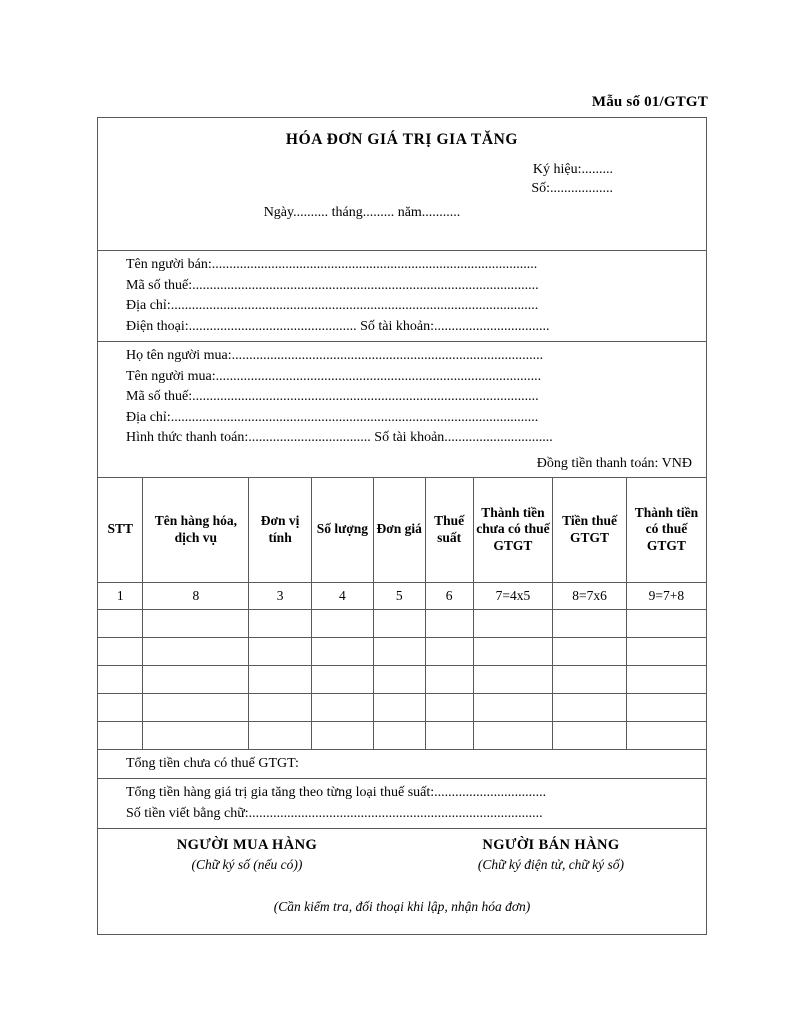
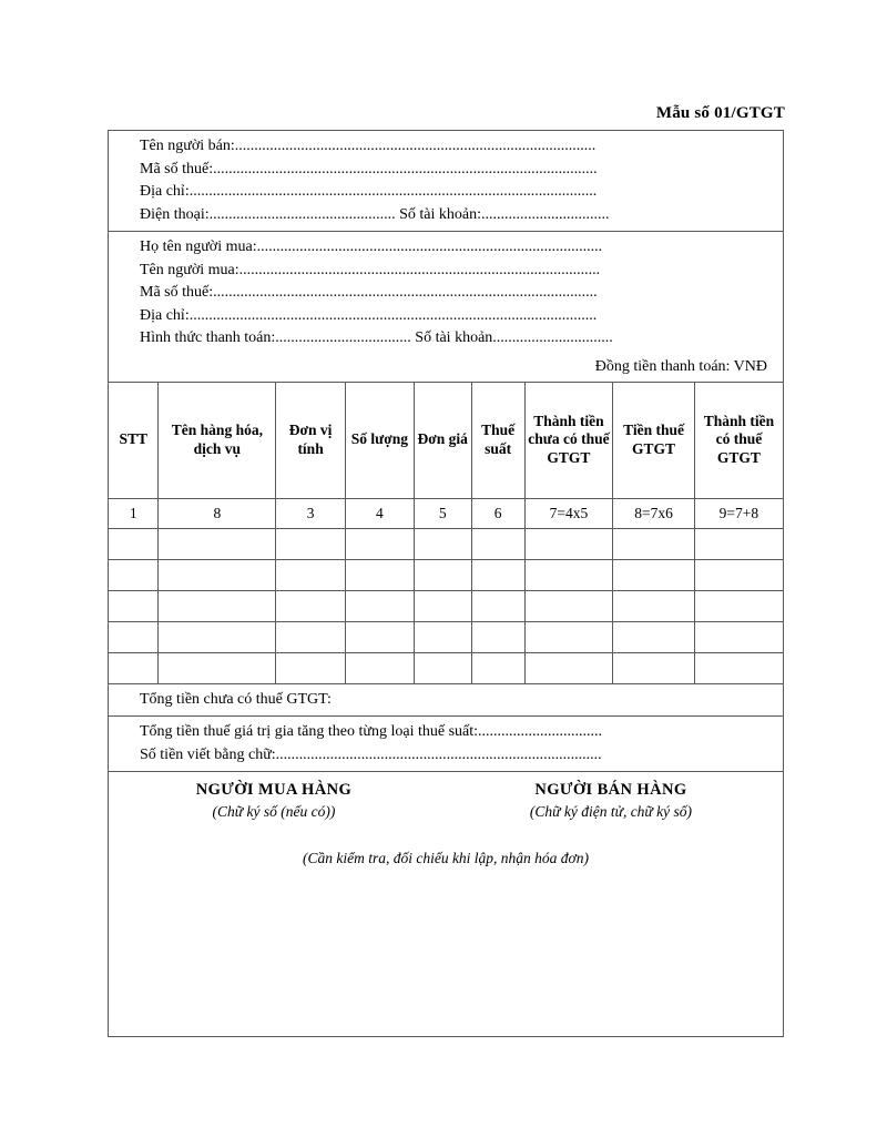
  Mẫu số 01/GTGT
- HÓA ĐƠN GIÁ TRỊ GIA TĂNG
- Ký hiệu:.........
- Số:..................
- Ngày.......... tháng......... năm...........
  Tên người bán:.............................................................................................
  Mã số thuế:...................................................................................................
  Địa chỉ:.........................................................................................................
  Điện thoại:................................................ Số tài khoản:.................................
  Họ tên người mua:.........................................................................................
  Tên người mua:.............................................................................................
  Mã số thuế:...................................................................................................
  Địa chỉ:.........................................................................................................
  Hình thức thanh toán:................................... Số tài khoản...............................
  Đồng tiền thanh toán: VNĐ
  STT	Tên hàng hóa, dịch vụ	Đơn vị tính	Số lượng	Đơn giá	Thuế suất	Thành tiền chưa có thuế GTGT	Tiền thuế GTGT	Thành tiền có thuế GTGT
  1	8	3	4	5	6	7=4x5	8=7x6	9=7+8
  Tổng tiền chưa có thuế GTGT:
- Tổng tiền hàng giá trị gia tăng theo từng loại thuế suất:................................
+ Tổng tiền thuế giá trị gia tăng theo từng loại thuế suất:................................
  Số tiền viết bằng chữ:....................................................................................
  NGƯỜI MUA HÀNG
  (Chữ ký số (nếu có))
  NGƯỜI BÁN HÀNG
  (Chữ ký điện tử, chữ ký số)
- (Cần kiểm tra, đối thoại khi lập, nhận hóa đơn)
+ (Cần kiểm tra, đối chiếu khi lập, nhận hóa đơn)
